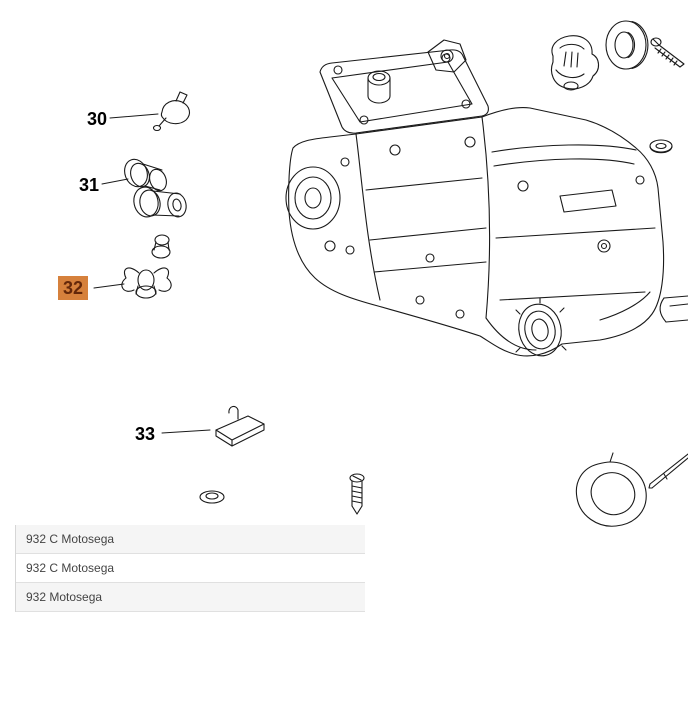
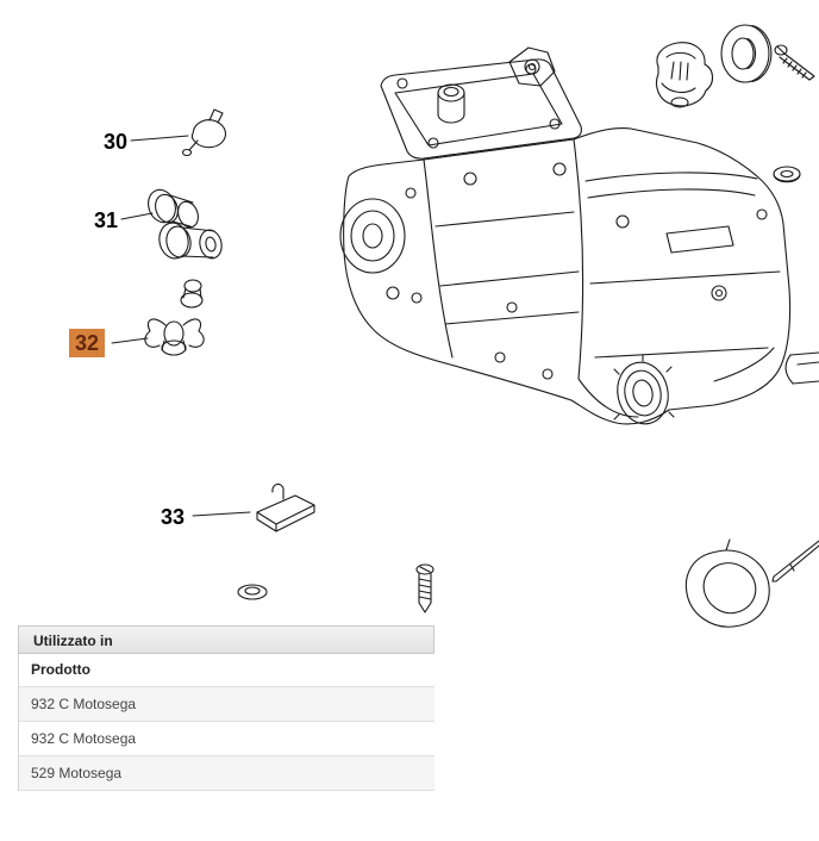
  30
  31
  32
  33
+ Utilizzato in
+ Prodotto
  932 C Motosega
  932 C Motosega
- 932 Motosega
+ 529 Motosega
